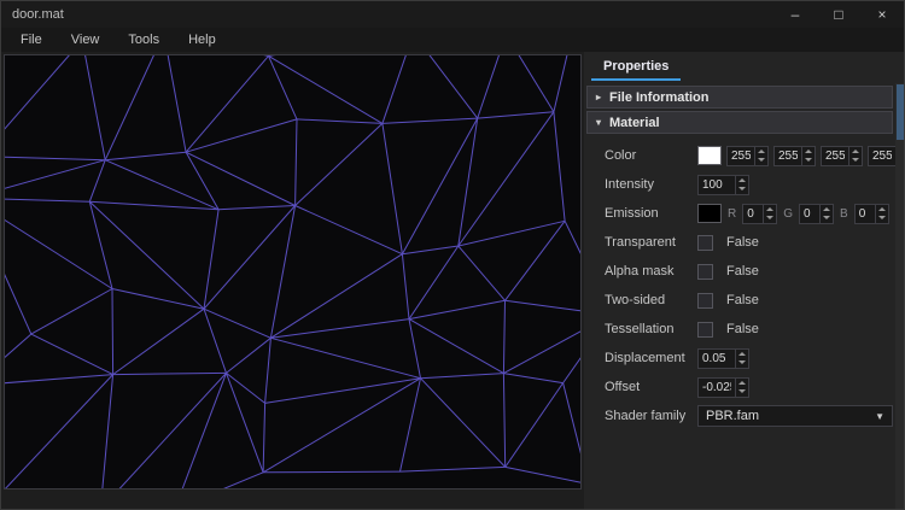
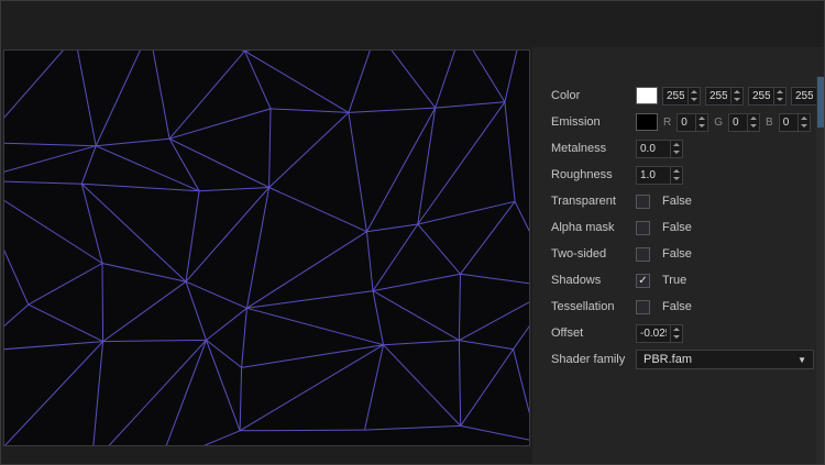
- door.mat
- –
- □
- ×
- File
- View
- Tools
- Help
- Properties
- ▸
- File Information
- ▾
- Material
  Color
  255
  255
  255
  255
- Intensity
- 100
  Emission
  R
  0
  G
  0
  B
  0
+ Metalness
+ 0.0
+ Roughness
+ 1.0
  Transparent
  False
  Alpha mask
  False
  Two-sided
  False
+ Shadows
+ ✓
+ True
  Tessellation
  False
- Displacement
- 0.05
  Offset
  -0.02
  Shader family
  PBR.fam
  ▼
